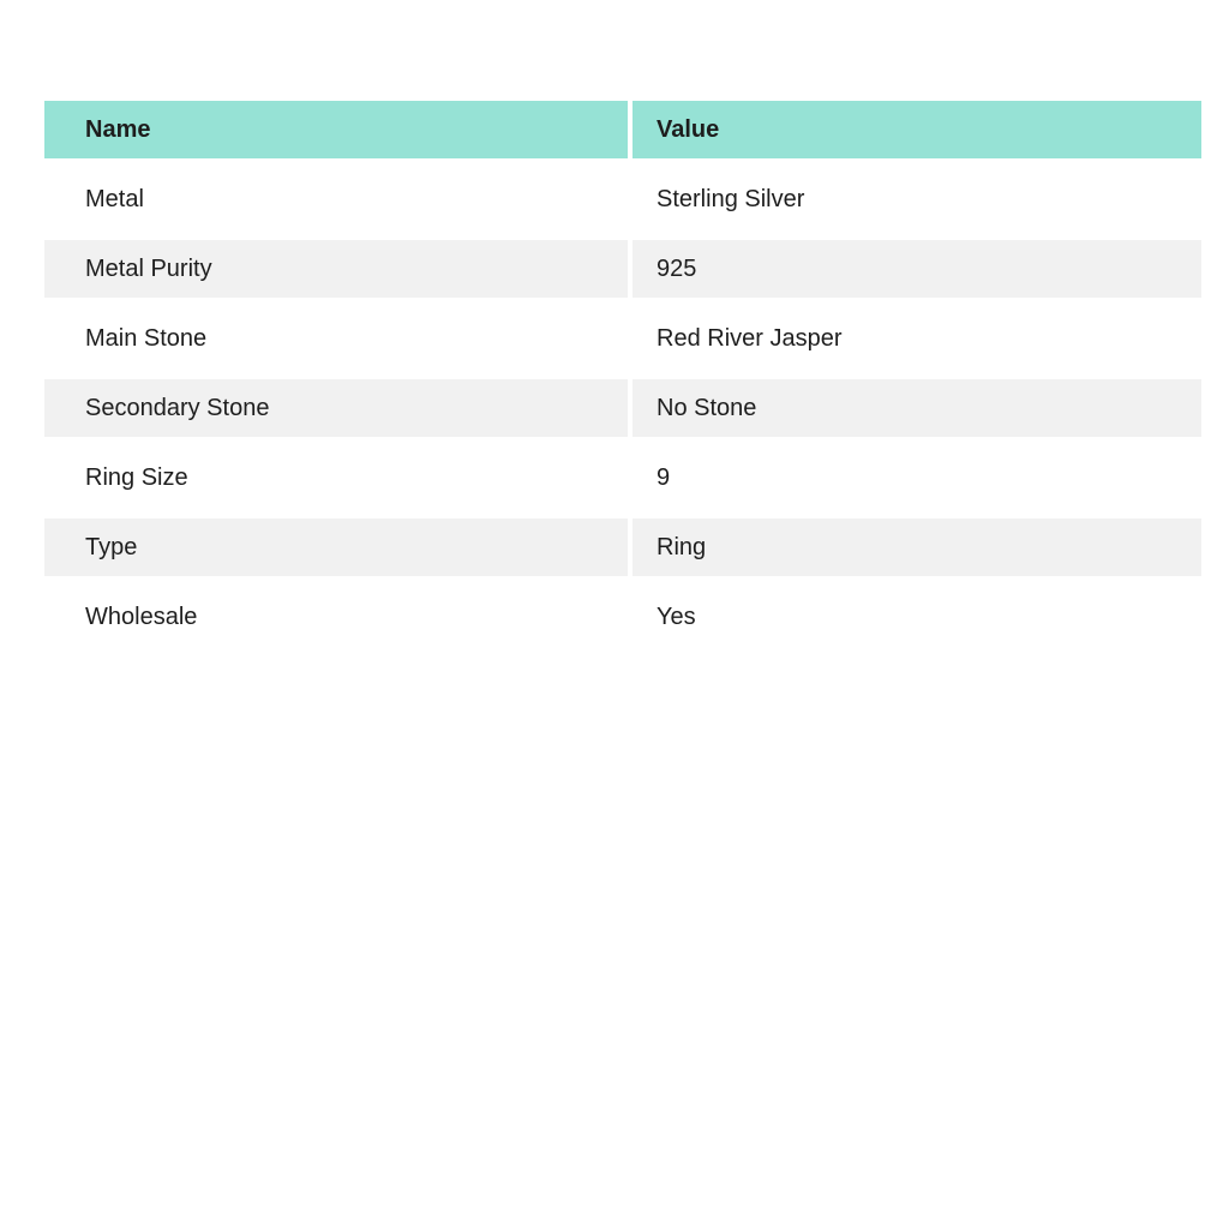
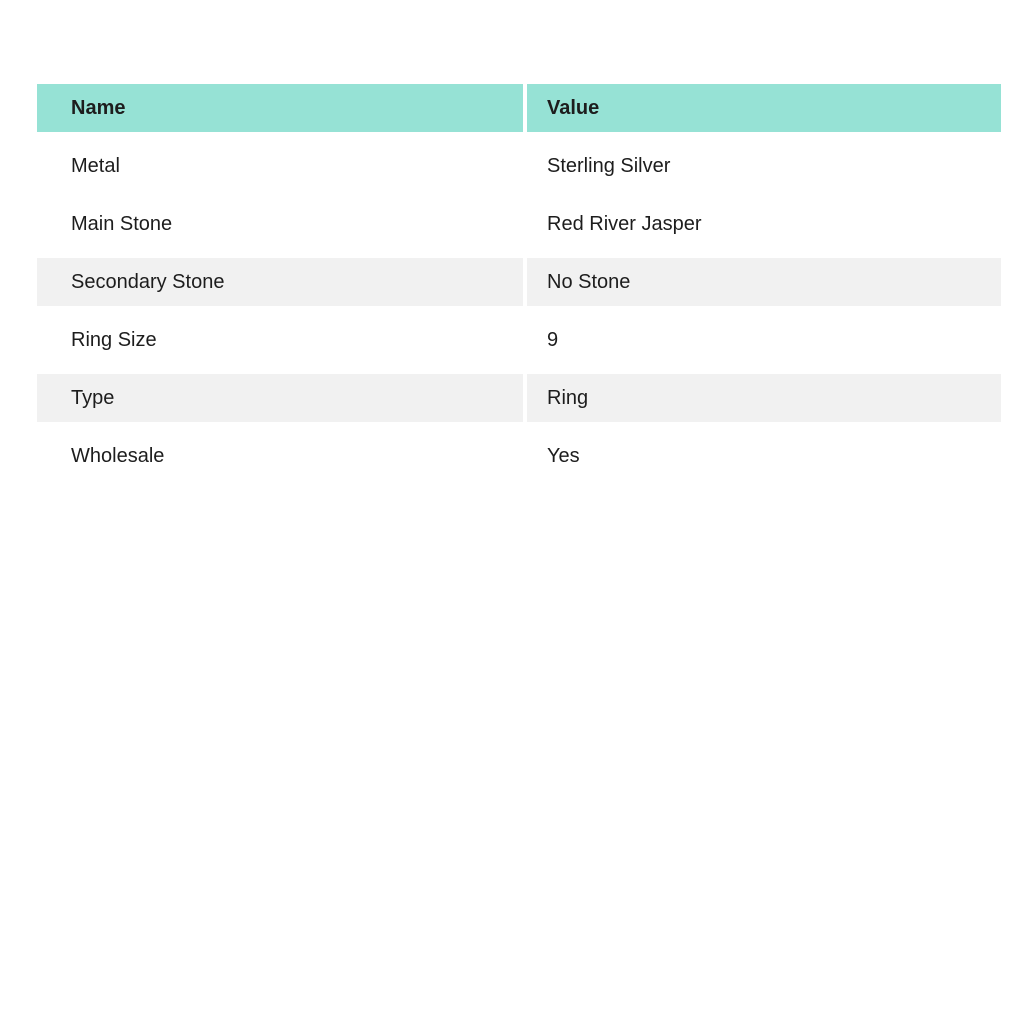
  Name	Value
  Metal	Sterling Silver
- Metal Purity	925
  Main Stone	Red River Jasper
  Secondary Stone	No Stone
  Ring Size	9
  Type	Ring
  Wholesale	Yes
